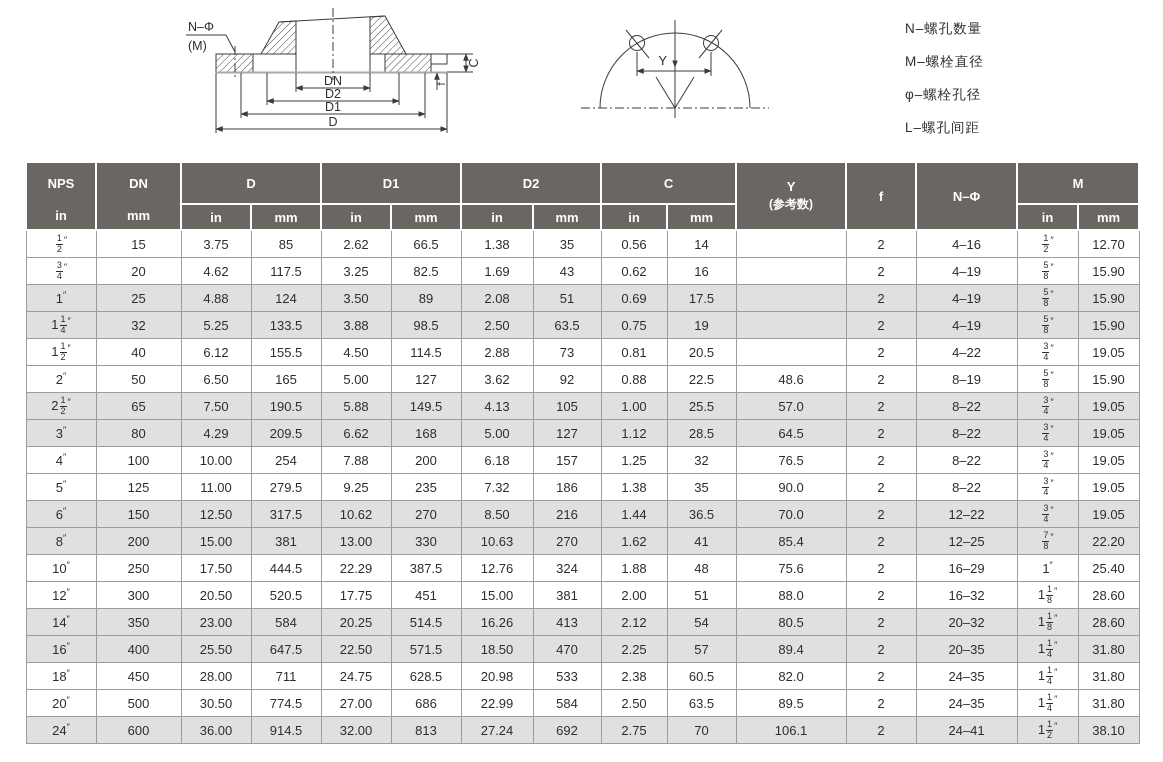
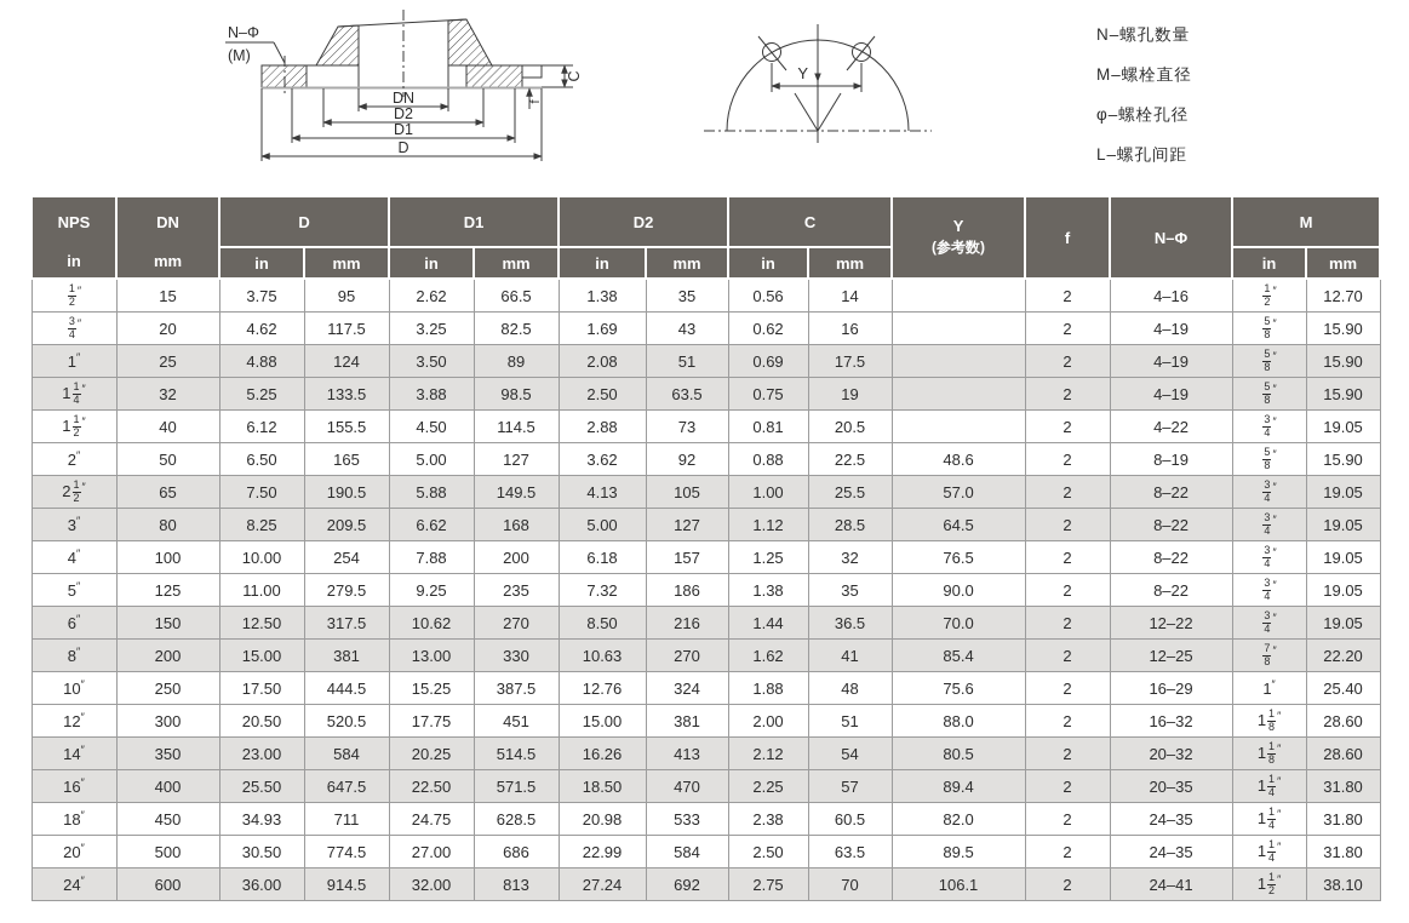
  N–Φ
  (M)
  DN
  D2
  D1
  D
  Y
  N–螺孔数量
  M–螺栓直径
  φ–螺栓孔径
  L–螺孔间距
  NPS in	DN mm	D	D1	D2	C	Y (参考数)	f	N–Φ	M
  in	mm	in	mm	in	mm	in	mm	in	mm
- 12″	15	3.75	85	2.62	66.5	1.38	35	0.56	14		2	4–16	12″	12.70
+ 12″	15	3.75	95	2.62	66.5	1.38	35	0.56	14		2	4–16	12″	12.70
  34″	20	4.62	117.5	3.25	82.5	1.69	43	0.62	16		2	4–19	58″	15.90
  1″	25	4.88	124	3.50	89	2.08	51	0.69	17.5		2	4–19	58″	15.90
  1 14″	32	5.25	133.5	3.88	98.5	2.50	63.5	0.75	19		2	4–19	58″	15.90
  1 12″	40	6.12	155.5	4.50	114.5	2.88	73	0.81	20.5		2	4–22	34″	19.05
  2″	50	6.50	165	5.00	127	3.62	92	0.88	22.5	48.6	2	8–19	58″	15.90
  2 12″	65	7.50	190.5	5.88	149.5	4.13	105	1.00	25.5	57.0	2	8–22	34″	19.05
- 3″	80	4.29	209.5	6.62	168	5.00	127	1.12	28.5	64.5	2	8–22	34″	19.05
+ 3″	80	8.25	209.5	6.62	168	5.00	127	1.12	28.5	64.5	2	8–22	34″	19.05
  4″	100	10.00	254	7.88	200	6.18	157	1.25	32	76.5	2	8–22	34″	19.05
  5″	125	11.00	279.5	9.25	235	7.32	186	1.38	35	90.0	2	8–22	34″	19.05
  6″	150	12.50	317.5	10.62	270	8.50	216	1.44	36.5	70.0	2	12–22	34″	19.05
  8″	200	15.00	381	13.00	330	10.63	270	1.62	41	85.4	2	12–25	78″	22.20
- 10″	250	17.50	444.5	22.29	387.5	12.76	324	1.88	48	75.6	2	16–29	1″	25.40
+ 10″	250	17.50	444.5	15.25	387.5	12.76	324	1.88	48	75.6	2	16–29	1″	25.40
  12″	300	20.50	520.5	17.75	451	15.00	381	2.00	51	88.0	2	16–32	1 18″	28.60
  14″	350	23.00	584	20.25	514.5	16.26	413	2.12	54	80.5	2	20–32	1 18″	28.60
  16″	400	25.50	647.5	22.50	571.5	18.50	470	2.25	57	89.4	2	20–35	1 14″	31.80
- 18″	450	28.00	711	24.75	628.5	20.98	533	2.38	60.5	82.0	2	24–35	1 14″	31.80
+ 18″	450	34.93	711	24.75	628.5	20.98	533	2.38	60.5	82.0	2	24–35	1 14″	31.80
  20″	500	30.50	774.5	27.00	686	22.99	584	2.50	63.5	89.5	2	24–35	1 14″	31.80
  24″	600	36.00	914.5	32.00	813	27.24	692	2.75	70	106.1	2	24–41	1 12″	38.10
